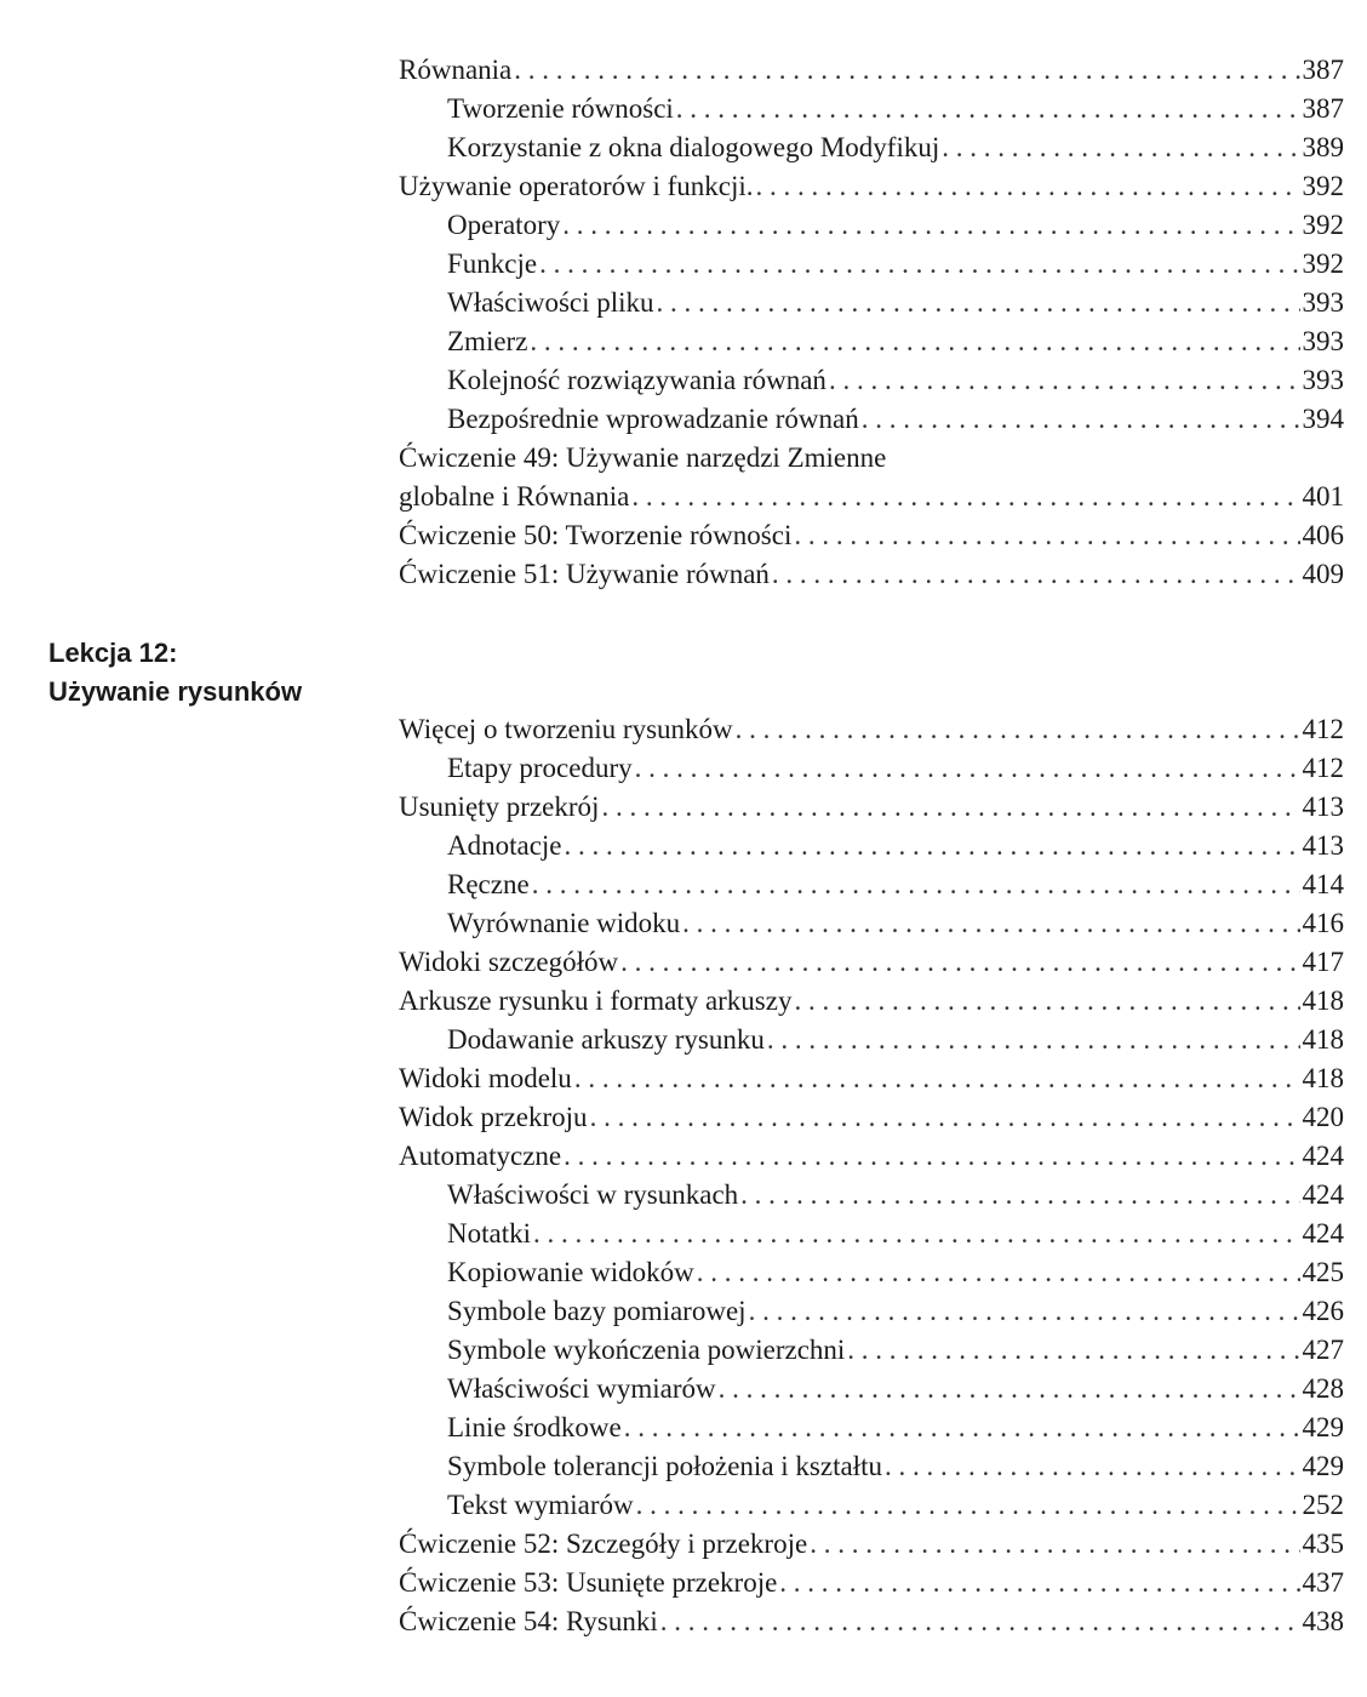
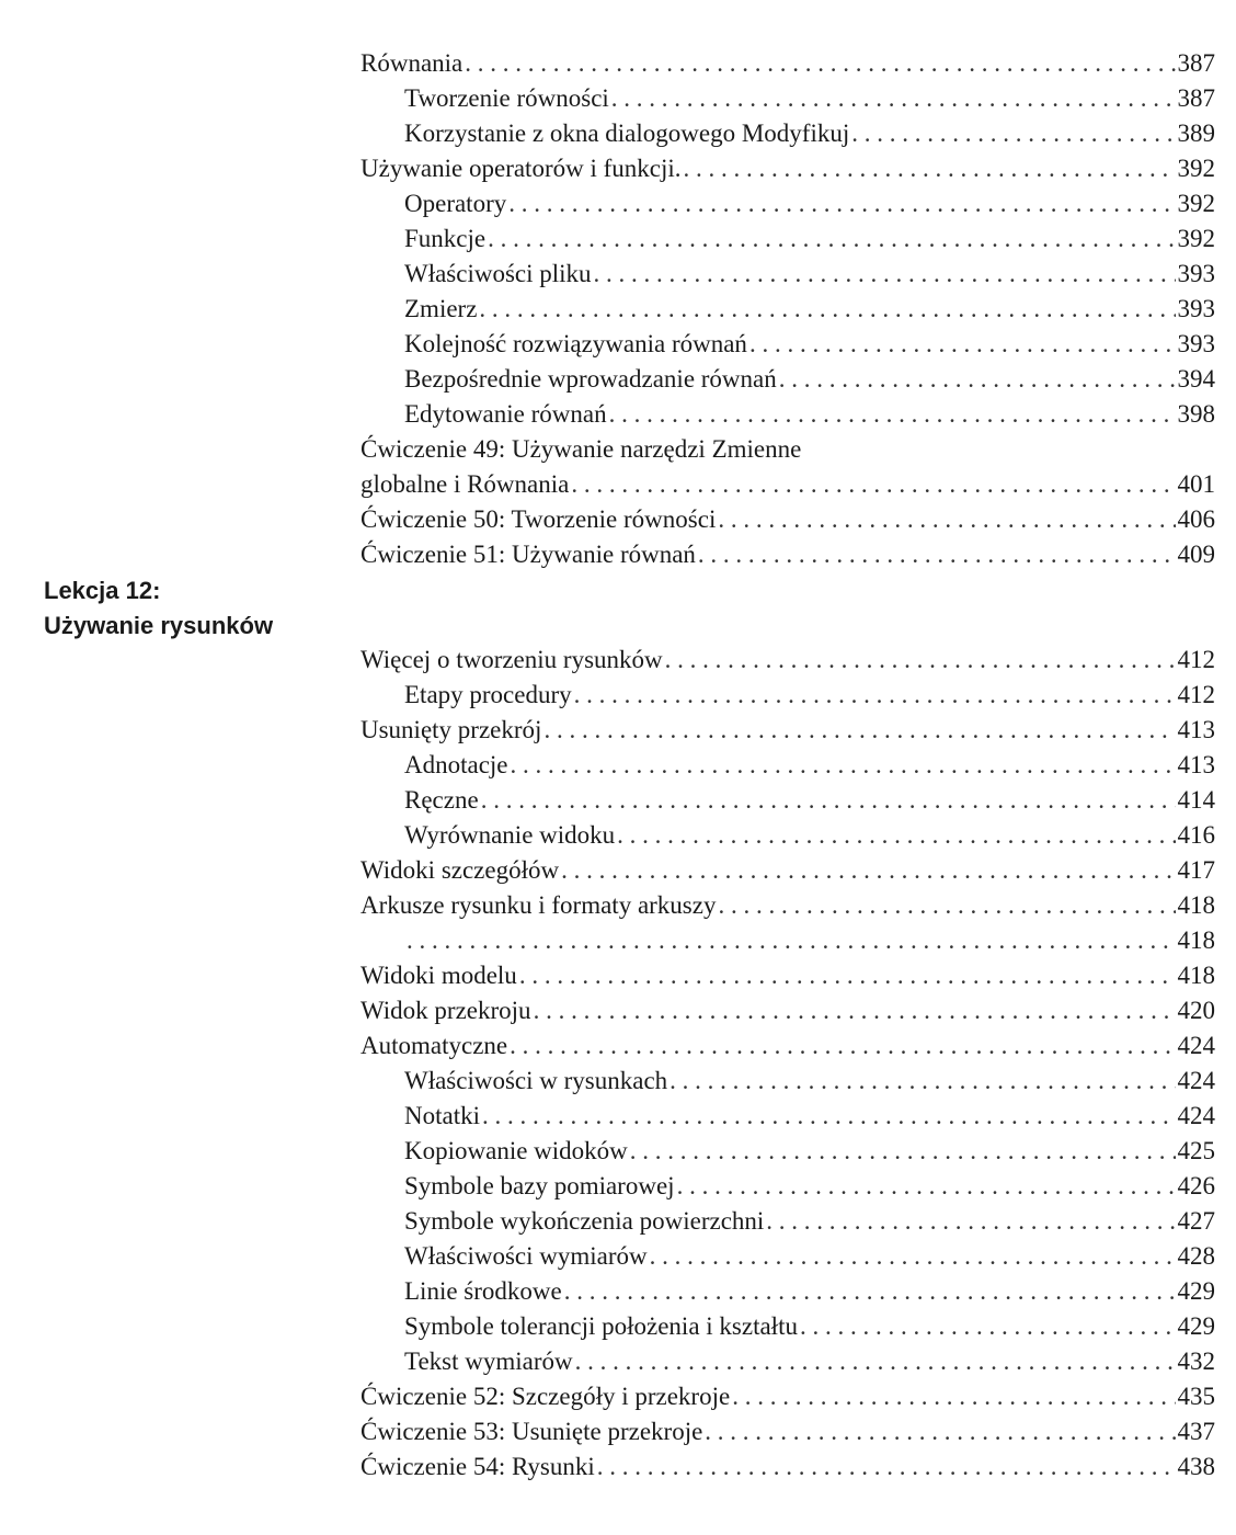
  Równania
  387
  Tworzenie równości
  387
  Korzystanie z okna dialogowego Modyfikuj
  389
  Używanie operatorów i funkcji.
  392
  Operatory
  392
  Funkcje
  392
  Właściwości pliku
  393
  Zmierz
  393
  Kolejność rozwiązywania równań
  393
  Bezpośrednie wprowadzanie równań
  394
+ Edytowanie równań
+ 398
  Ćwiczenie 49: Używanie narzędzi Zmienne
  globalne i Równania
  401
  Ćwiczenie 50: Tworzenie równości
  406
  Ćwiczenie 51: Używanie równań
  409
  Lekcja 12:
  Używanie rysunków
  Więcej o tworzeniu rysunków
  412
  Etapy procedury
  412
  Usunięty przekrój
  413
  Adnotacje
  413
  Ręczne
  414
  Wyrównanie widoku
  416
  Widoki szczegółów
  417
  Arkusze rysunku i formaty arkuszy
  418
- Dodawanie arkuszy rysunku
  418
  Widoki modelu
  418
  Widok przekroju
  420
  Automatyczne
  424
  Właściwości w rysunkach
  424
  Notatki
  424
  Kopiowanie widoków
  425
  Symbole bazy pomiarowej
  426
  Symbole wykończenia powierzchni
  427
  Właściwości wymiarów
  428
  Linie środkowe
  429
  Symbole tolerancji położenia i kształtu
  429
  Tekst wymiarów
- 252
+ 432
  Ćwiczenie 52: Szczegóły i przekroje
  435
  Ćwiczenie 53: Usunięte przekroje
  437
  Ćwiczenie 54: Rysunki
  438
